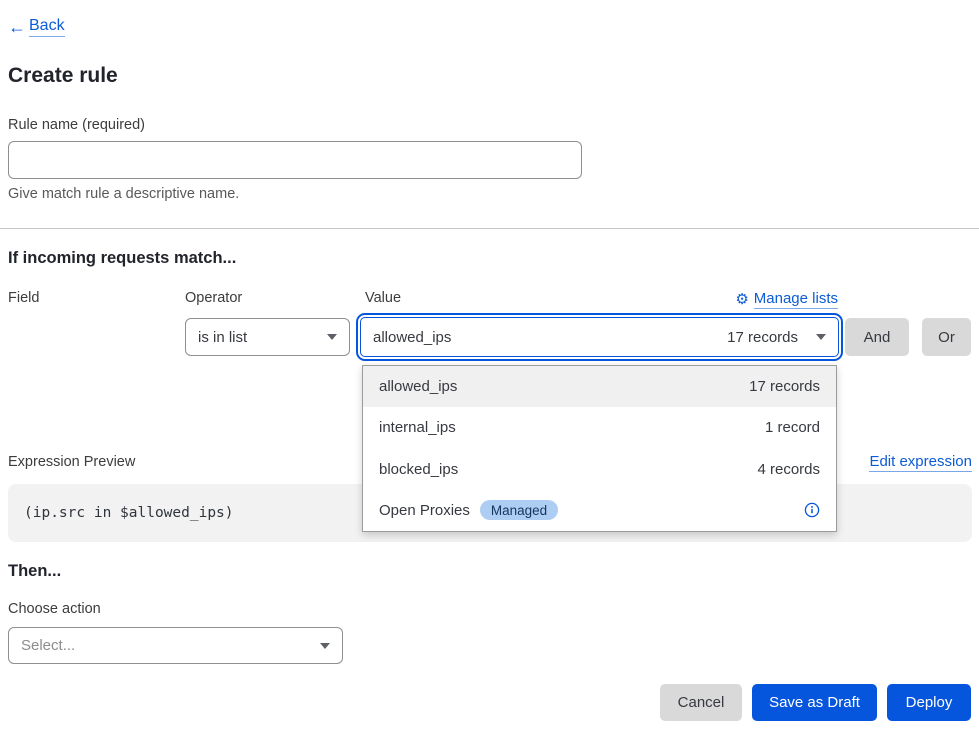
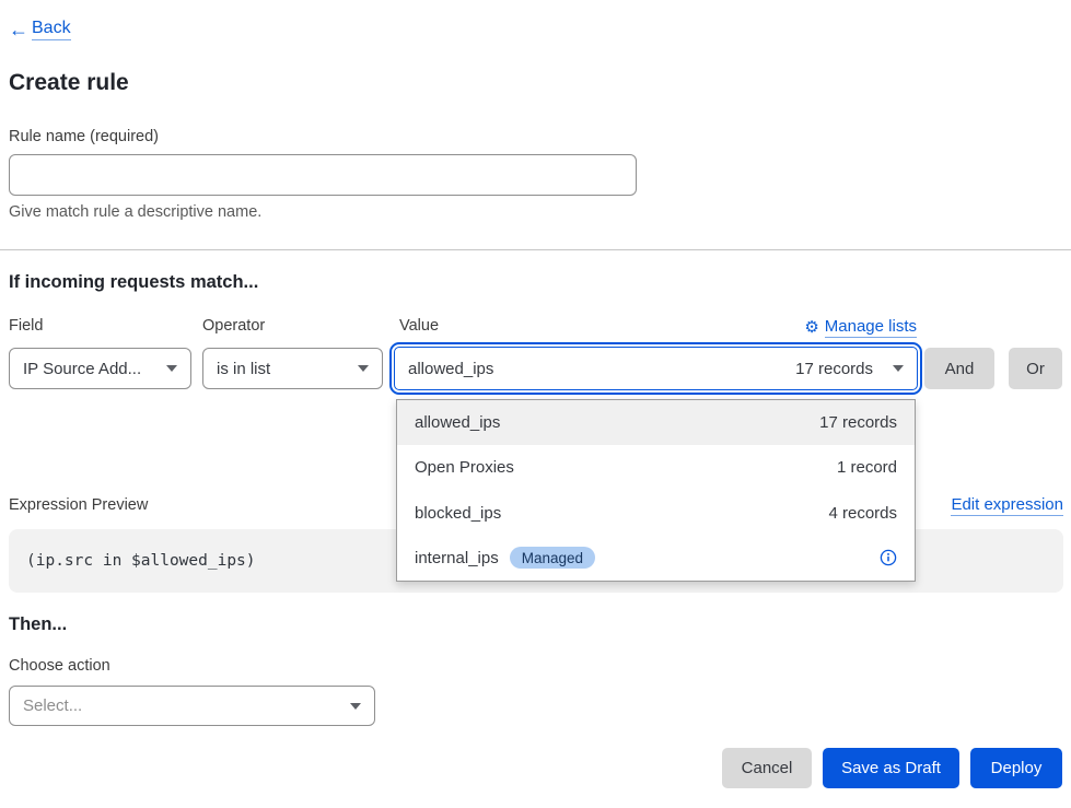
  ←
  Back
  Create rule
  Rule name (required)
  Give match rule a descriptive name.
  If incoming requests match...
  Field
  Operator
  Value
  ⚙
  Manage lists
+ IP Source Add...
  is in list
  allowed_ips
  17 records
  And
  Or
  allowed_ips
  17 records
- internal_ips
+ Open Proxies
  1 record
  blocked_ips
  4 records
- Open Proxies
+ internal_ips
  Managed
  Expression Preview
  Edit expression
  (ip.src in $allowed_ips)
  Then...
  Choose action
  Select...
  Cancel
  Save as Draft
  Deploy
